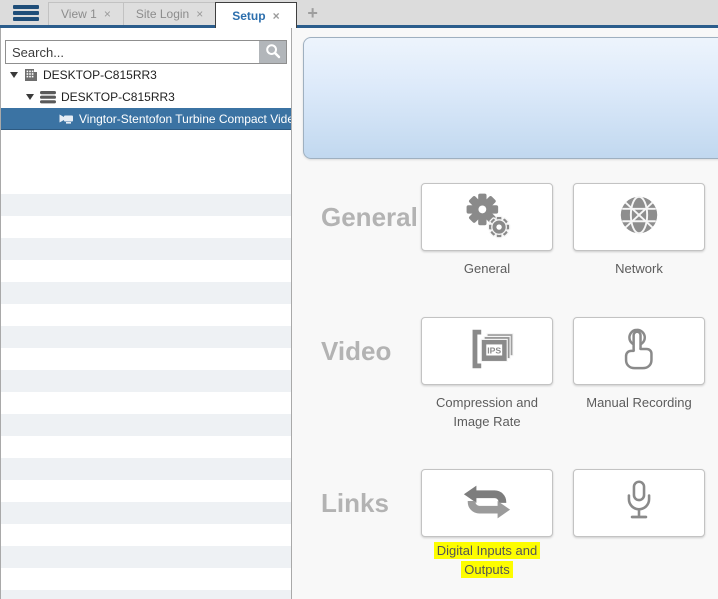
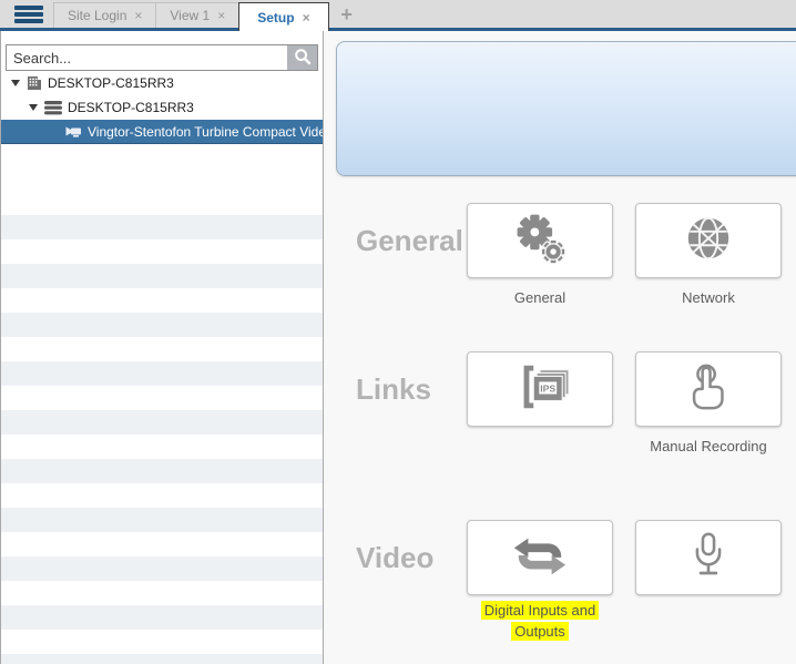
- View 1
+ Site Login
  ×
- Site Login
+ View 1
  ×
  Setup
  ×
  +
  Search...
  DESKTOP-C815RR3
  DESKTOP-C815RR3
  Vingtor-Stentofon Turbine Compact Vide
  General
  General
  Network
- Video
+ Links
  IPS
- Compression and Image Rate
  Manual Recording
- Links
+ Video
  Digital Inputs and Outputs
